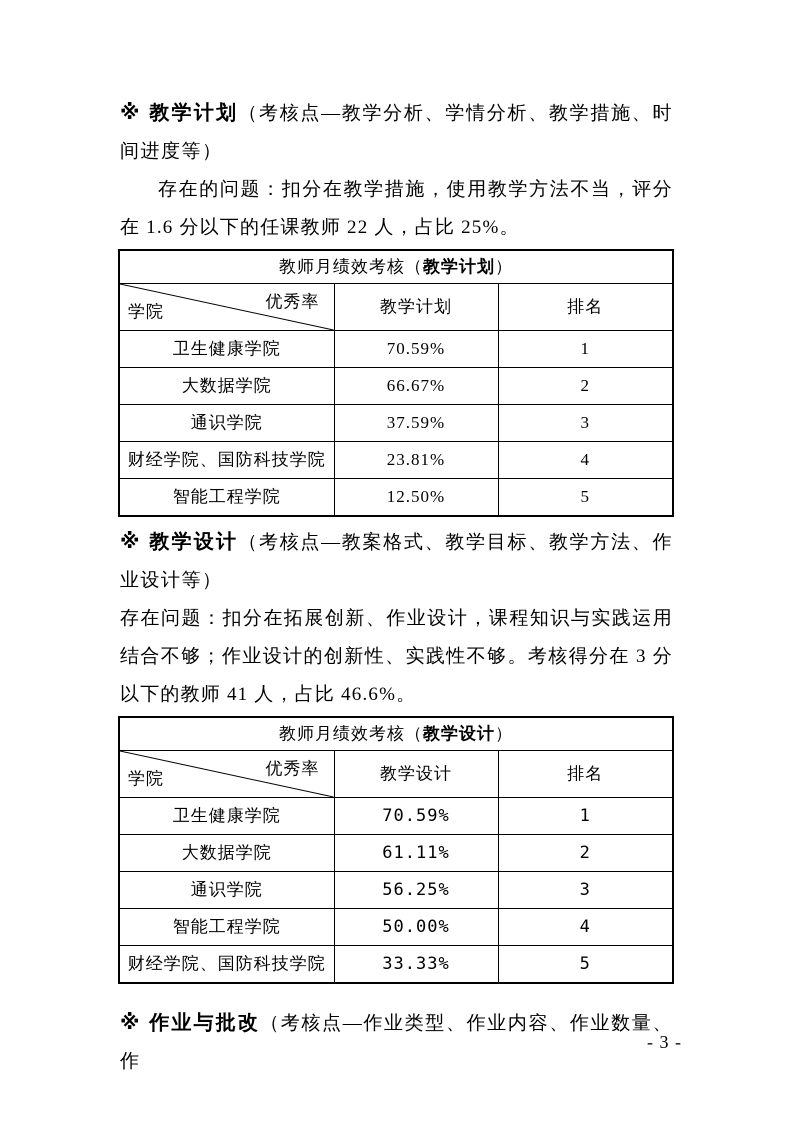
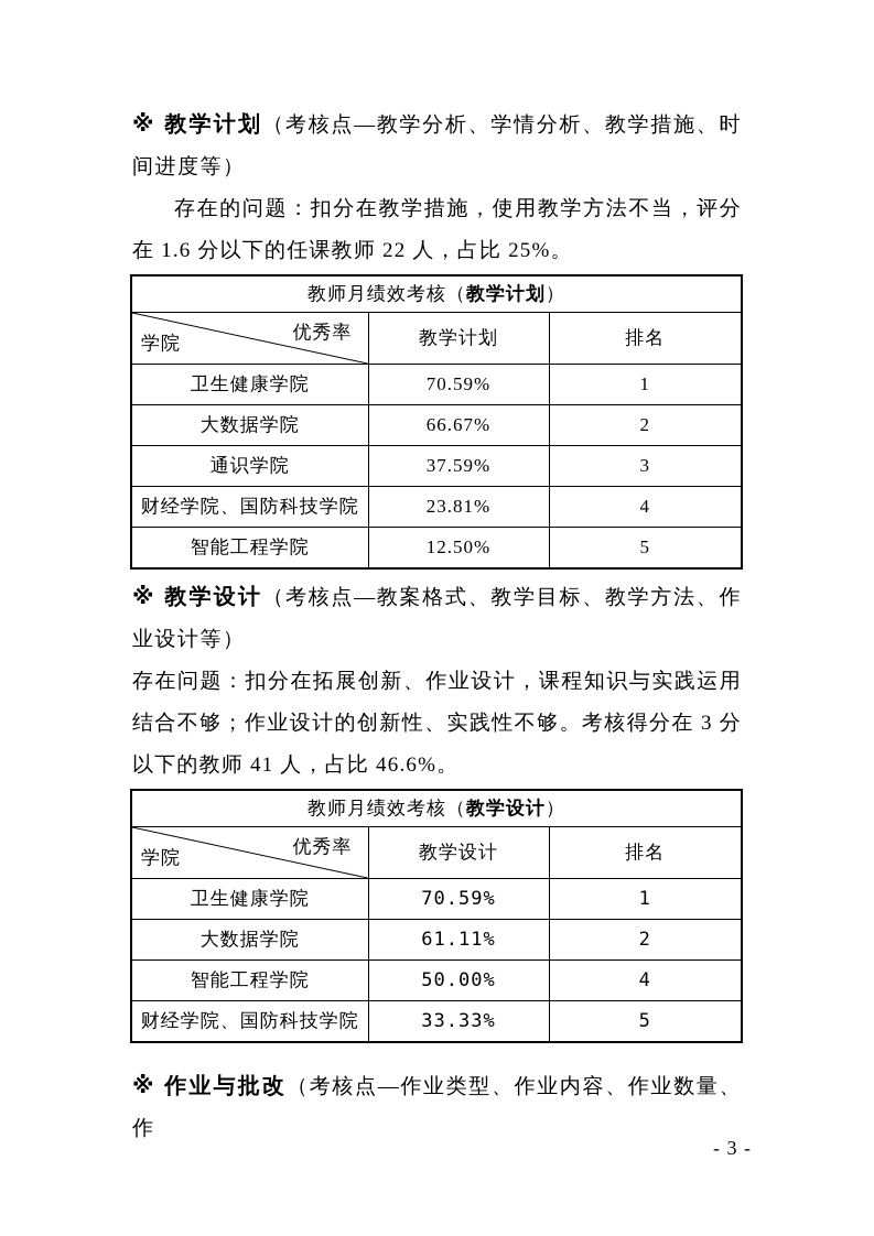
  ※ 教学计划（考核点—教学分析、学情分析、教学措施、时间进度等）
  存在的问题：扣分在教学措施，使用教学方法不当，评分在 1.6 分以下的任课教师 22 人，占比 25%。
  教师月绩效考核（教学计划）
  学院 优秀率	教学计划	排名
  卫生健康学院	70.59%	1
  大数据学院	66.67%	2
  通识学院	37.59%	3
  财经学院、国防科技学院	23.81%	4
  智能工程学院	12.50%	5
  ※ 教学设计（考核点—教案格式、教学目标、教学方法、作业设计等）
  存在问题：扣分在拓展创新、作业设计，课程知识与实践运用结合不够；作业设计的创新性、实践性不够。考核得分在 3 分以下的教师 41 人，占比 46.6%。
  教师月绩效考核（教学设计）
  学院 优秀率	教学设计	排名
  卫生健康学院	70.59%	1
  大数据学院	61.11%	2
- 通识学院	56.25%	3
  智能工程学院	50.00%	4
  财经学院、国防科技学院	33.33%	5
  ※ 作业与批改（考核点—作业类型、作业内容、作业数量、作
  - 3 -
